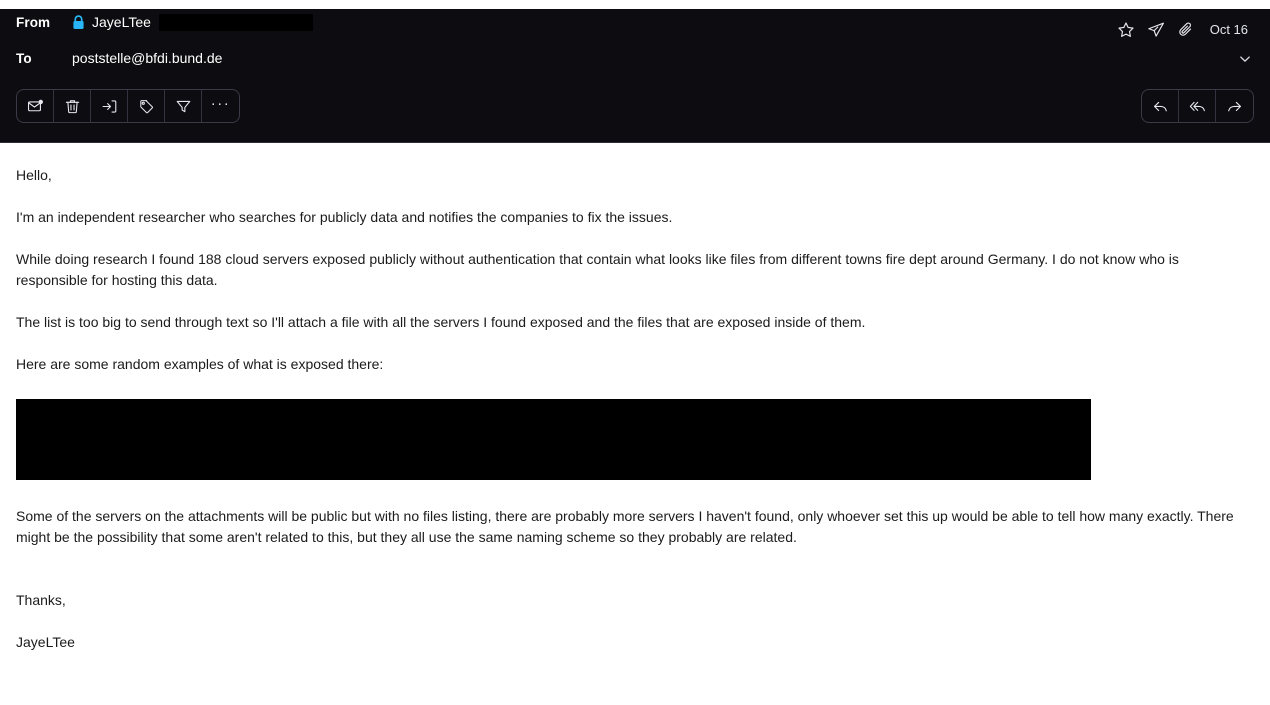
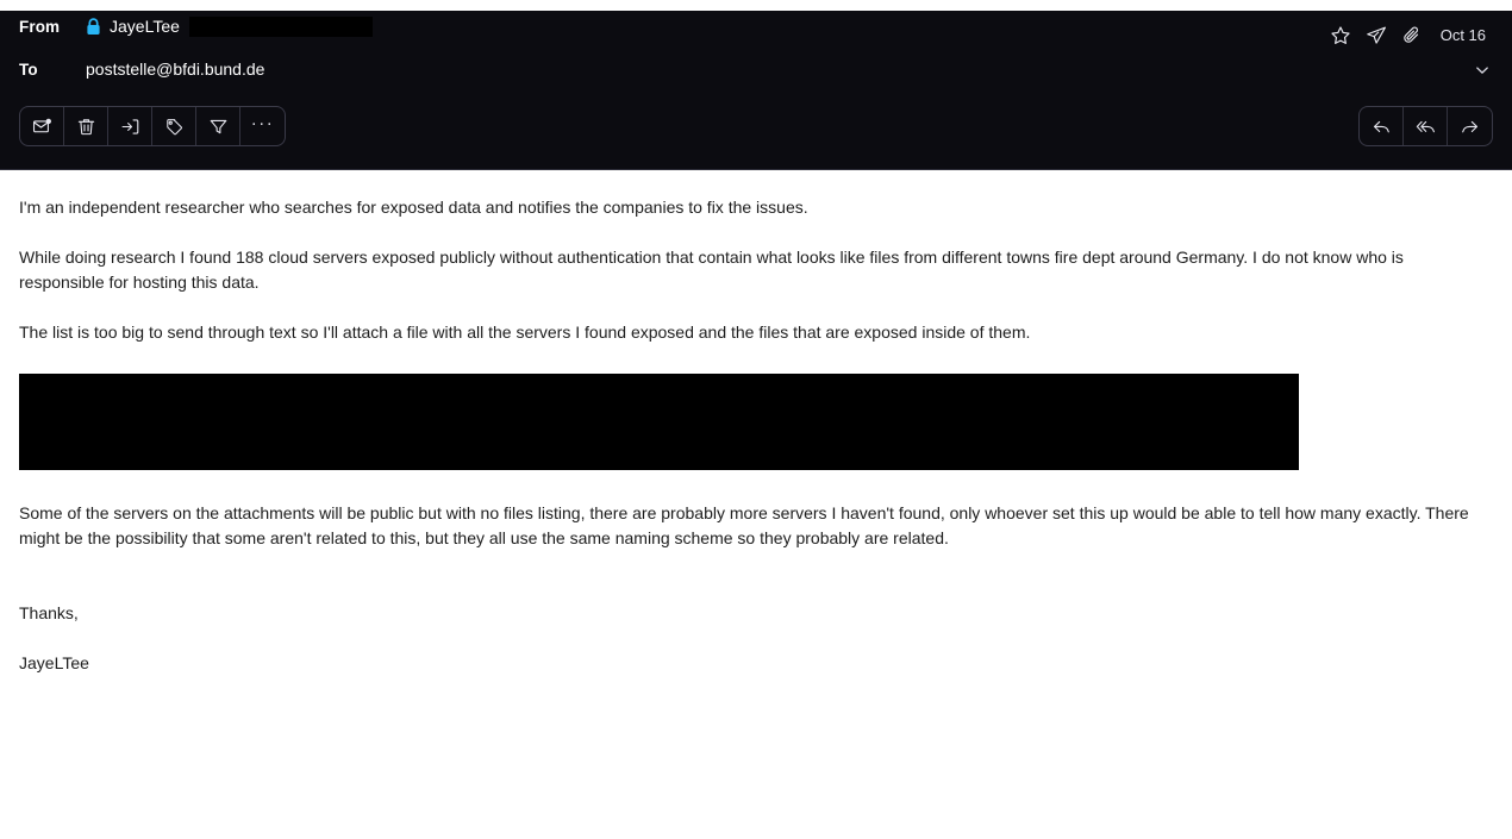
  From
  JayeLTee
  To
  poststelle@bfdi.bund.de
  Oct 16
  ···
- Hello,
- I'm an independent researcher who searches for publicly data and notifies the companies to fix the issues.
+ I'm an independent researcher who searches for exposed data and notifies the companies to fix the issues.
  While doing research I found 188 cloud servers exposed publicly without authentication that contain what looks like files from different towns fire dept around Germany. I do not know who is responsible for hosting this data.
  The list is too big to send through text so I'll attach a file with all the servers I found exposed and the files that are exposed inside of them.
- Here are some random examples of what is exposed there:
  Some of the servers on the attachments will be public but with no files listing, there are probably more servers I haven't found, only whoever set this up would be able to tell how many exactly. There might be the possibility that some aren't related to this, but they all use the same naming scheme so they probably are related.
  Thanks,
  JayeLTee
